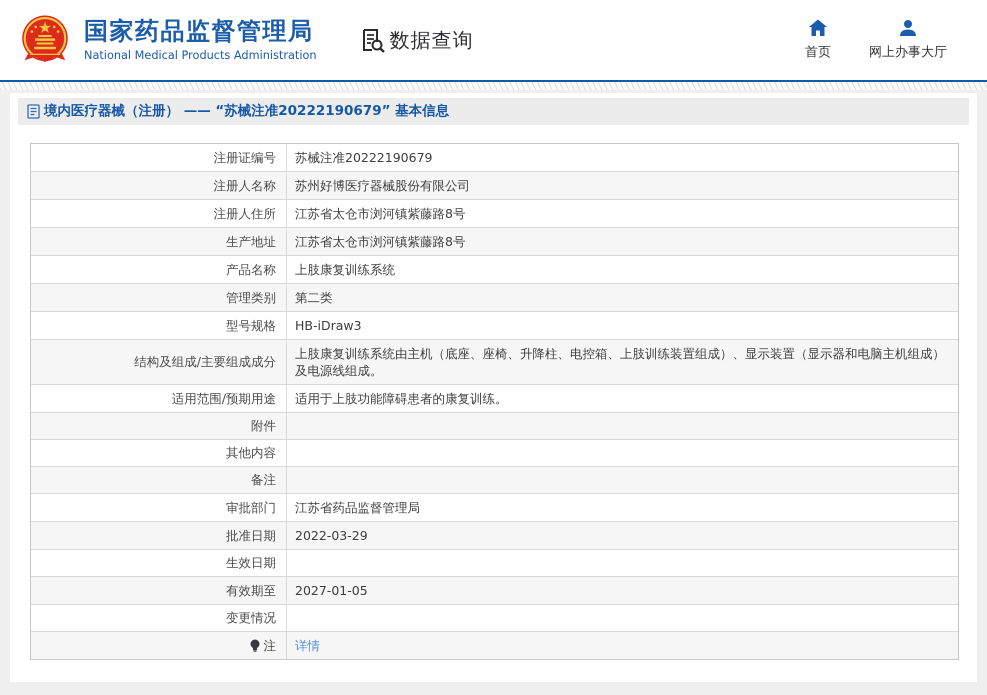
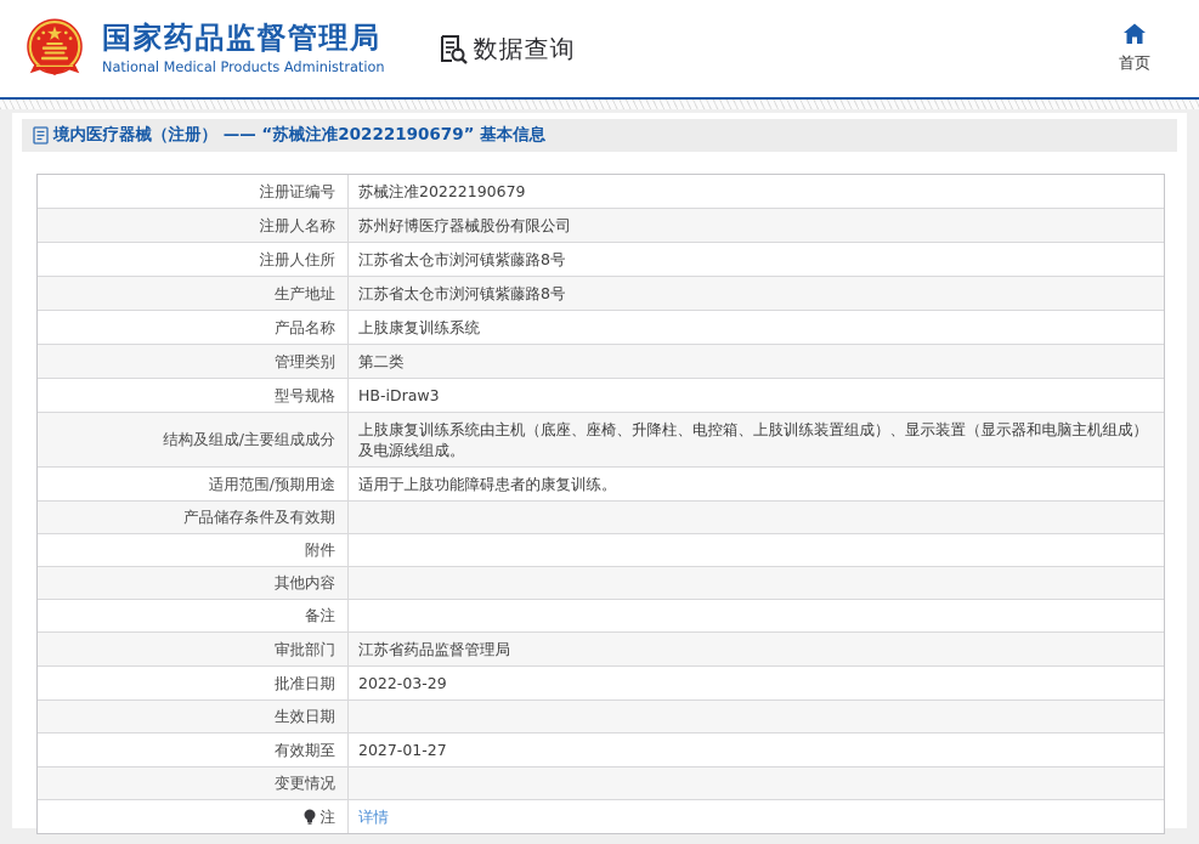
  国家药品监督管理局
  National Medical Products Administration
  数据查询
  首页
- 网上办事大厅
  境内医疗器械（注册） —— “苏械注准20222190679” 基本信息
  注册证编号
  苏械注准20222190679
  注册人名称
  苏州好博医疗器械股份有限公司
  注册人住所
  江苏省太仓市浏河镇紫藤路8号
  生产地址
  江苏省太仓市浏河镇紫藤路8号
  产品名称
  上肢康复训练系统
  管理类别
  第二类
  型号规格
  HB-iDraw3
  结构及组成/主要组成成分
  上肢康复训练系统由主机（底座、座椅、升降柱、电控箱、上肢训练装置组成）、显示装置（显示器和电脑主机组成）及电源线组成。
  适用范围/预期用途
  适用于上肢功能障碍患者的康复训练。
+ 产品储存条件及有效期
  附件
  其他内容
  备注
  审批部门
  江苏省药品监督管理局
  批准日期
  2022-03-29
  生效日期
  有效期至
- 2027-01-05
+ 2027-01-27
  变更情况
  注
  详情
